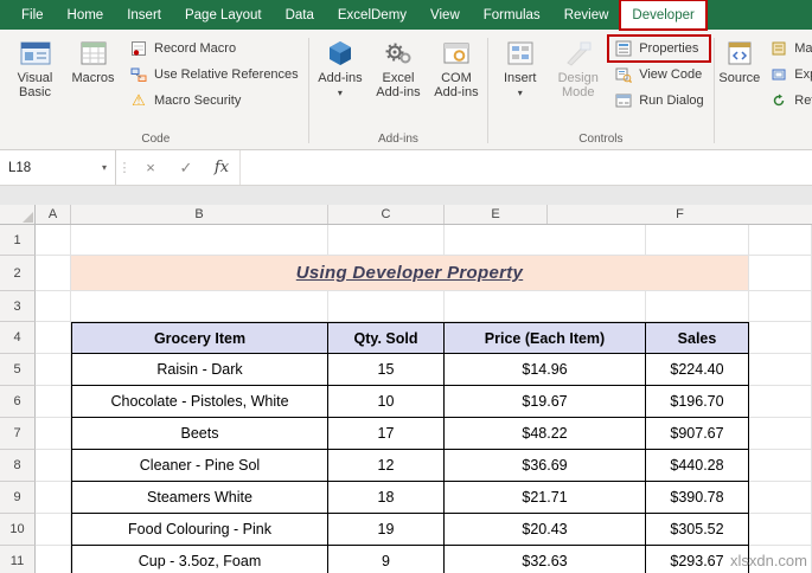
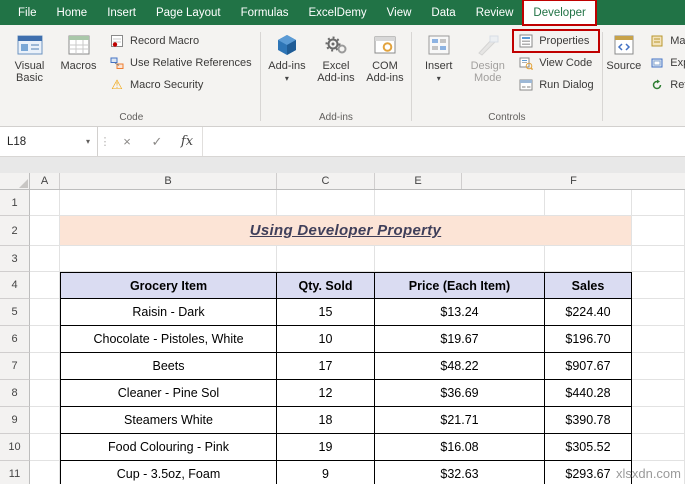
  File
  Home
  Insert
  Page Layout
- Data
+ Formulas
  ExcelDemy
  View
- Formulas
+ Data
  Review
  Developer
  Visual Basic
  Macros
  Record Macro
  Use Relative References
  ⚠
  Macro Security
  Code
  Add-ins
  ▾
  Excel Add-ins
  COM Add-ins
  Add-ins
  Insert
  ▾
  Design Mode
  Properties
  View Code
  Run Dialog
  Controls
  Source
  L18
  ▾
  ⋮
  ×
  ✓
  fx
  A
  B
  C
  E
  F
  1
  2
  Using Developer Property
  3
  4
  Grocery Item
  Qty. Sold
  Price (Each Item)
  Sales
  5
  Raisin - Dark
  15
- $14.96
+ $13.24
  $224.40
  6
  Chocolate - Pistoles, White
  10
  $19.67
  $196.70
  7
  Beets
  17
  $48.22
  $907.67
  8
  Cleaner - Pine Sol
  12
  $36.69
  $440.28
  9
  Steamers White
  18
  $21.71
  $390.78
  10
  Food Colouring - Pink
  19
- $20.43
+ $16.08
  $305.52
  11
  Cup - 3.5oz, Foam
  9
  $32.63
  $293.67
  xlsxdn.com
